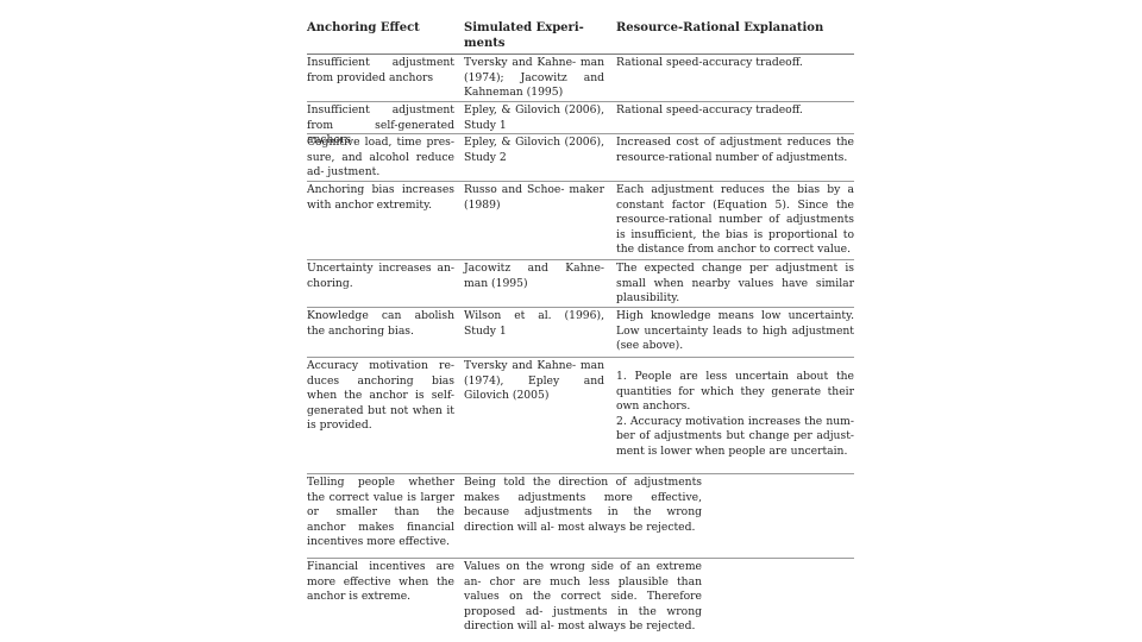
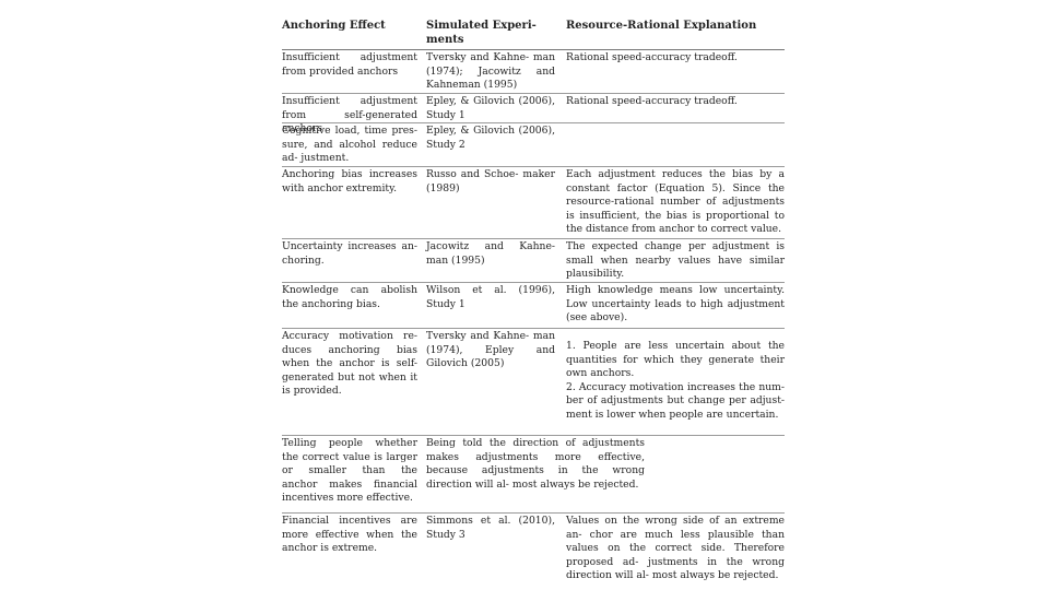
  Anchoring Effect
  Simulated Experi- ments
  Resource-Rational Explanation
  Insufficient adjustment from provided anchors
  Tversky and Kahne- man (1974); Jacowitz and Kahneman (1995)
  Rational speed-accuracy tradeoff.
  Insufficient adjustment from self-generated anchors
  Epley, & Gilovich (2006), Study 1
  Rational speed-accuracy tradeoff.
  Cognitive load, time pres- sure, and alcohol reduce ad- justment.
  Epley, & Gilovich (2006), Study 2
- Increased cost of adjustment reduces the resource-rational number of adjustments.
  Anchoring bias increases with anchor extremity.
  Russo and Schoe- maker (1989)
  Each adjustment reduces the bias by a constant factor (Equation 5). Since the resource-rational number of adjustments is insufficient, the bias is proportional to the distance from anchor to correct value.
  Uncertainty increases an- choring.
  Jacowitz and Kahne- man (1995)
  The expected change per adjustment is small when nearby values have similar plausibility.
  Knowledge can abolish the anchoring bias.
  Wilson et al. (1996), Study 1
  High knowledge means low uncertainty. Low uncertainty leads to high adjustment (see above).
  Accuracy motivation re- duces anchoring bias when the anchor is self-generated but not when it is provided.
  Tversky and Kahne- man (1974), Epley and Gilovich (2005)
  1. People are less uncertain about the quantities for which they generate their own anchors.
  2. Accuracy motivation increases the num- ber of adjustments but change per adjust- ment is lower when people are uncertain.
  Telling people whether the correct value is larger or smaller than the anchor makes financial incentives more effective.
  Being told the direction of adjustments makes adjustments more effective, because adjustments in the wrong direction will al- most always be rejected.
  Financial incentives are more effective when the anchor is extreme.
+ Simmons et al. (2010), Study 3
  Values on the wrong side of an extreme an- chor are much less plausible than values on the correct side. Therefore proposed ad- justments in the wrong direction will al- most always be rejected.
